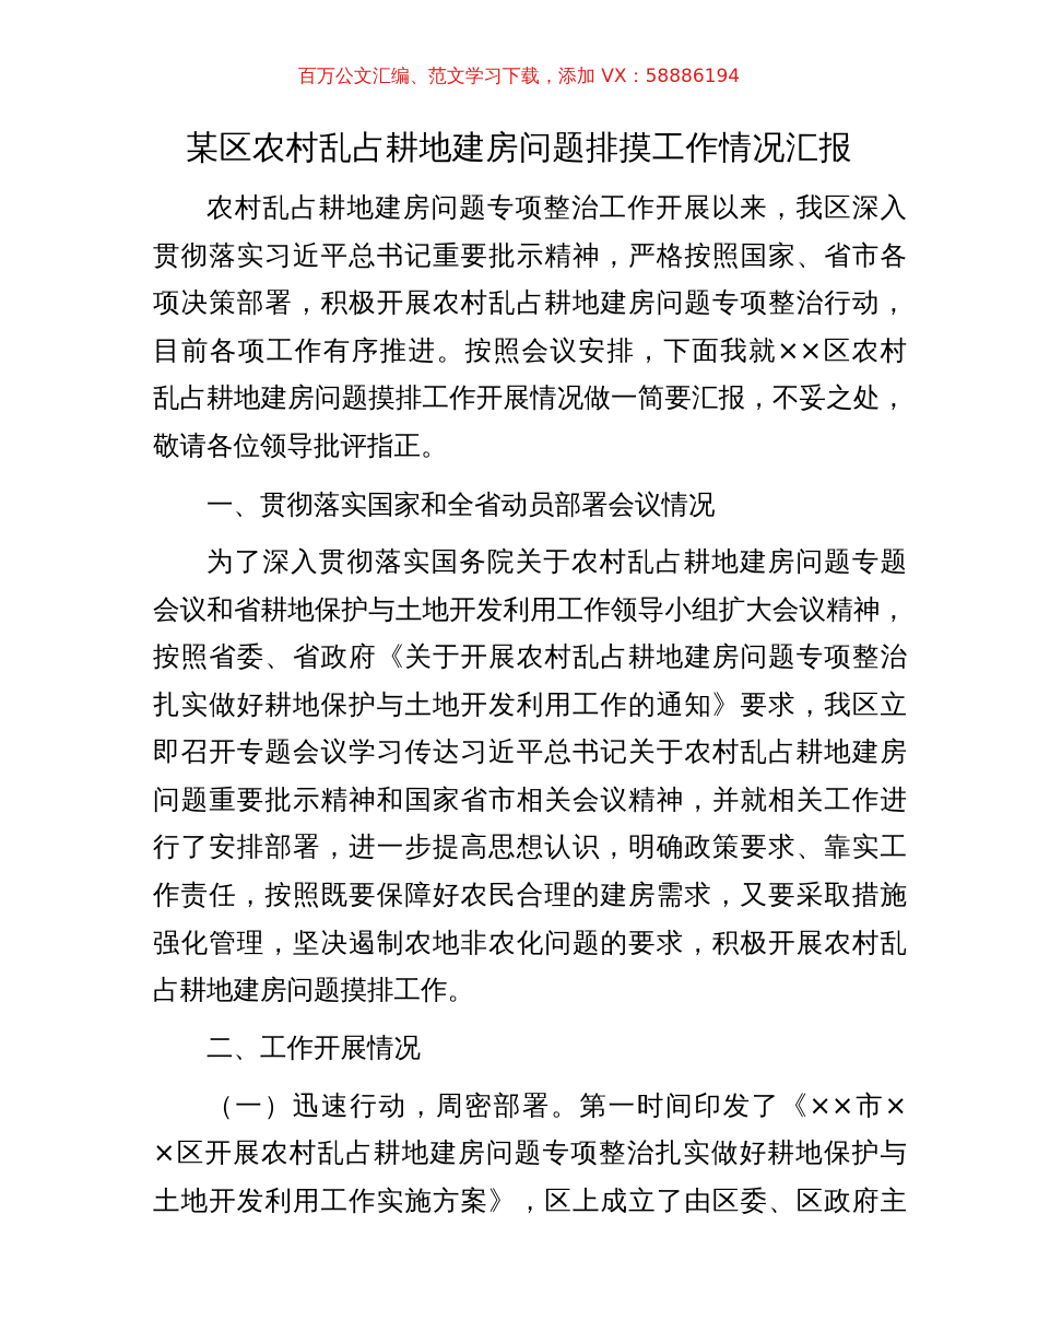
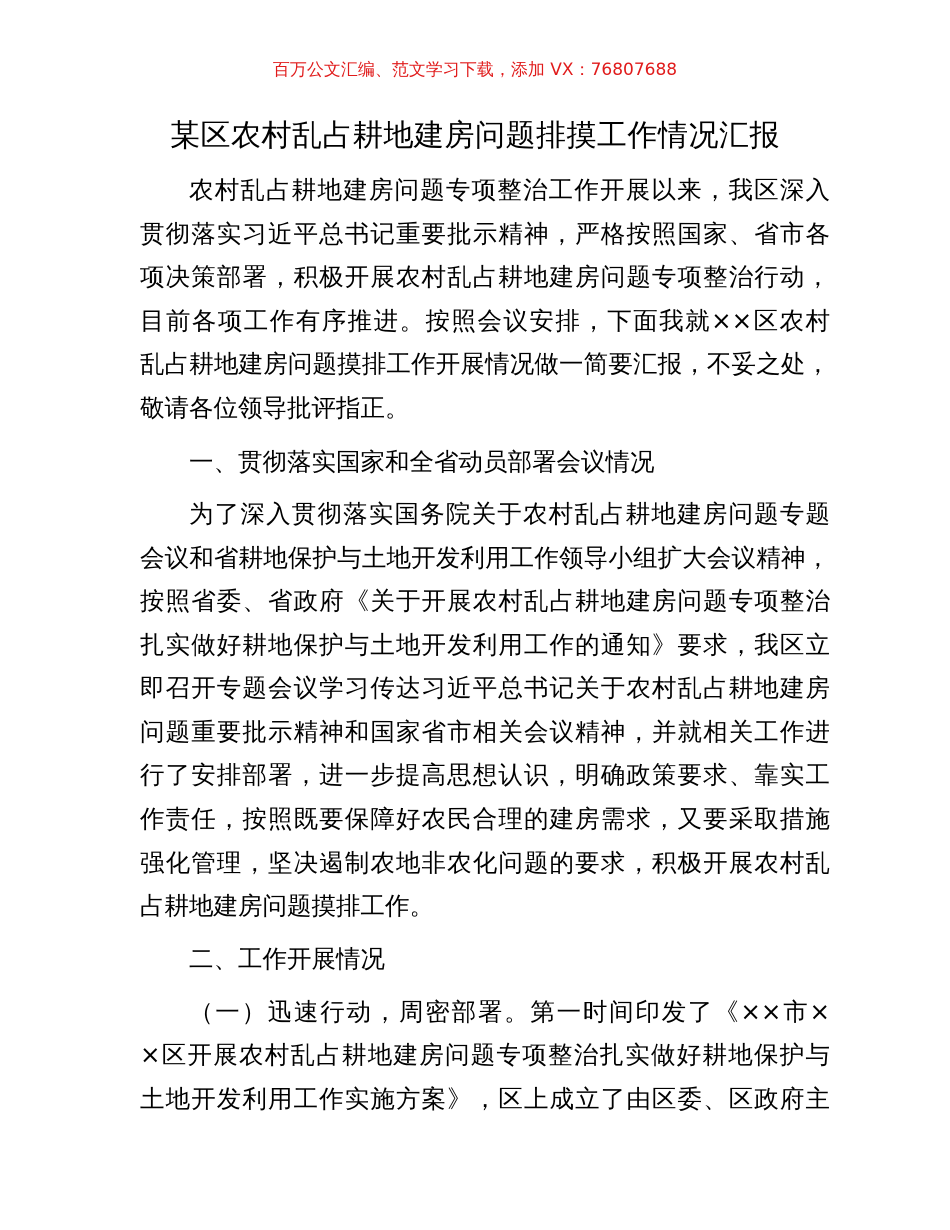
- 百万公文汇编、范文学习下载，添加 VX：58886194
+ 百万公文汇编、范文学习下载，添加 VX：76807688
  某区农村乱占耕地建房问题排摸工作情况汇报
  农村乱占耕地建房问题专项整治工作开展以来，我区深入
  贯彻落实习近平总书记重要批示精神，严格按照国家、省市各
  项决策部署，积极开展农村乱占耕地建房问题专项整治行动，
  目前各项工作有序推进。按照会议安排，下面我就××区农村
  乱占耕地建房问题摸排工作开展情况做一简要汇报，不妥之处，
  敬请各位领导批评指正。
  一、贯彻落实国家和全省动员部署会议情况
  为了深入贯彻落实国务院关于农村乱占耕地建房问题专题
  会议和省耕地保护与土地开发利用工作领导小组扩大会议精神，
  按照省委、省政府《关于开展农村乱占耕地建房问题专项整治
  扎实做好耕地保护与土地开发利用工作的通知》要求，我区立
  即召开专题会议学习传达习近平总书记关于农村乱占耕地建房
  问题重要批示精神和国家省市相关会议精神，并就相关工作进
  行了安排部署，进一步提高思想认识，明确政策要求、靠实工
  作责任，按照既要保障好农民合理的建房需求，又要采取措施
  强化管理，坚决遏制农地非农化问题的要求，积极开展农村乱
  占耕地建房问题摸排工作。
  二、工作开展情况
  （一）迅速行动，周密部署。第一时间印发了《××市×
  ×区开展农村乱占耕地建房问题专项整治扎实做好耕地保护与
  土地开发利用工作实施方案》，区上成立了由区委、区政府主
